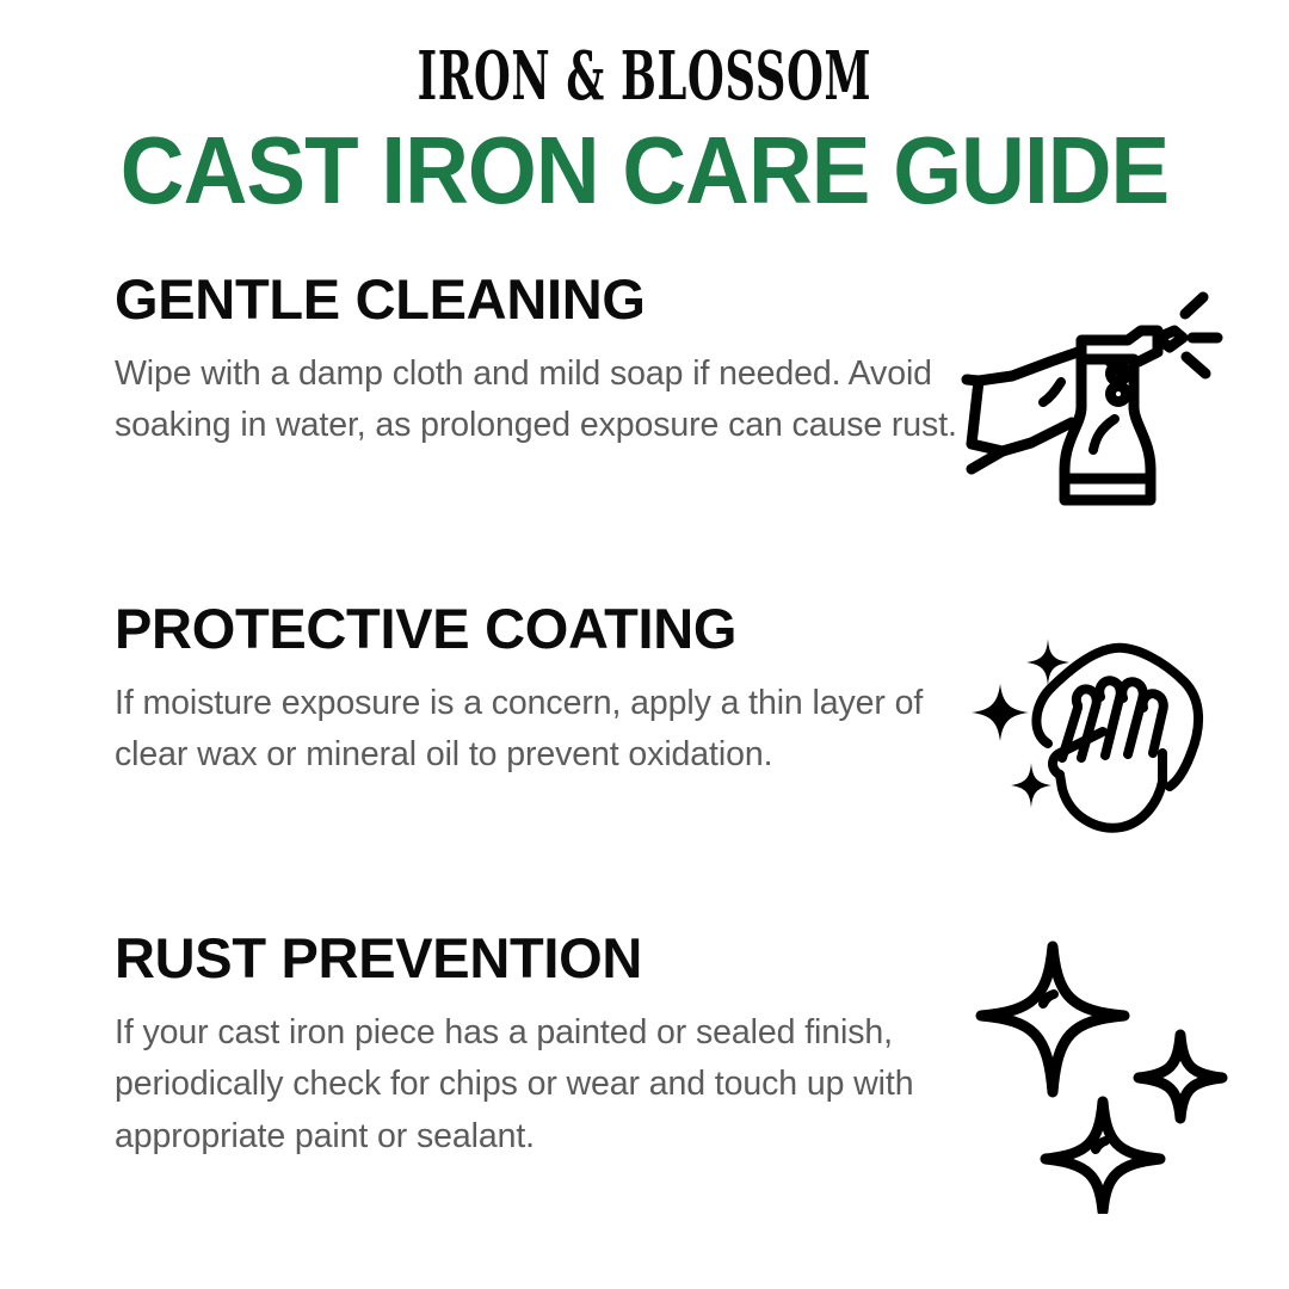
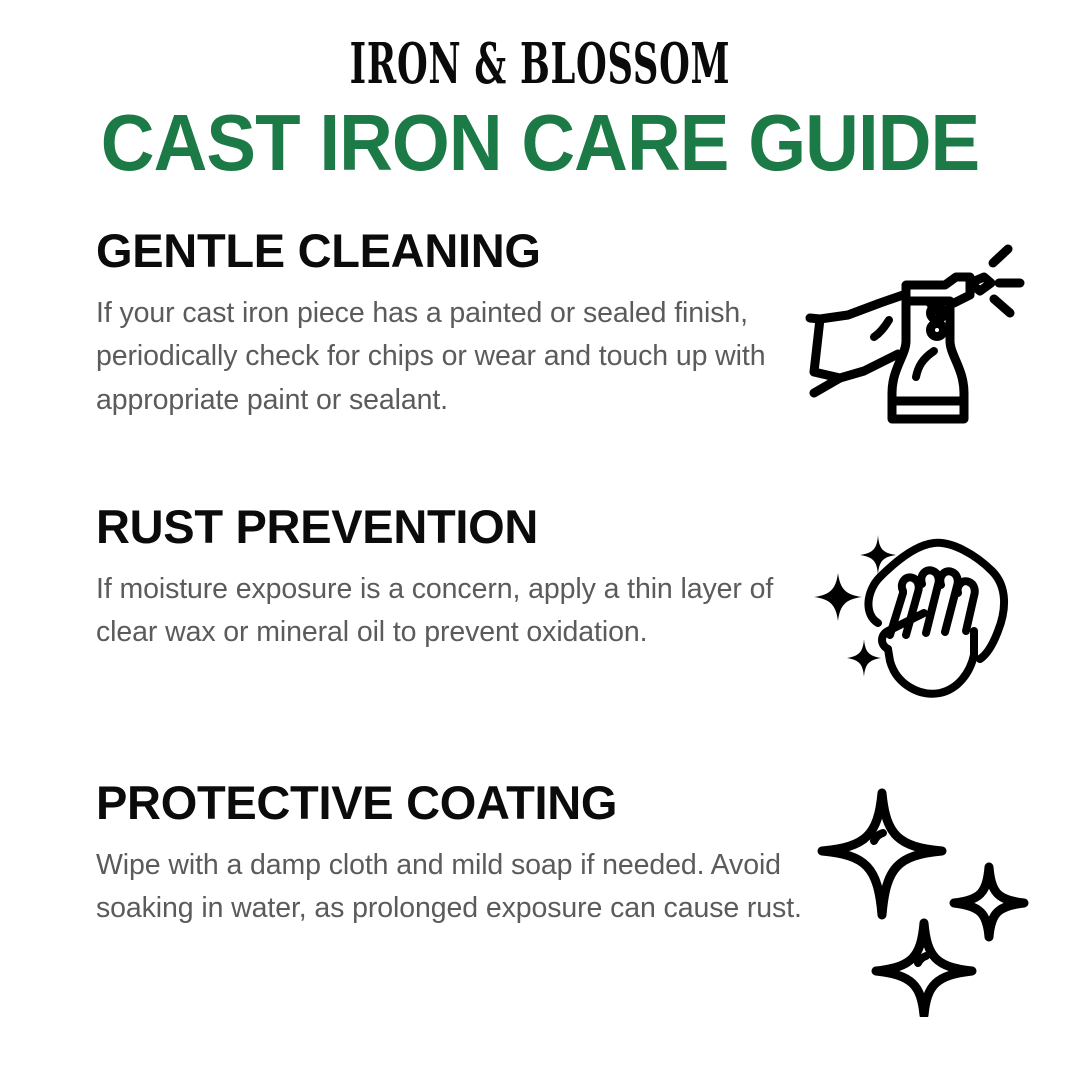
  IRON & BLOSSOM
  CAST IRON CARE GUIDE
  GENTLE CLEANING
- Wipe with a damp cloth and mild soap if needed. Avoid soaking in water, as prolonged exposure can cause rust.
+ If your cast iron piece has a painted or sealed finish, periodically check for chips or wear and touch up with appropriate paint or sealant.
- PROTECTIVE COATING
+ RUST PREVENTION
  If moisture exposure is a concern, apply a thin layer of clear wax or mineral oil to prevent oxidation.
- RUST PREVENTION
+ PROTECTIVE COATING
- If your cast iron piece has a painted or sealed finish, periodically check for chips or wear and touch up with appropriate paint or sealant.
+ Wipe with a damp cloth and mild soap if needed. Avoid soaking in water, as prolonged exposure can cause rust.
